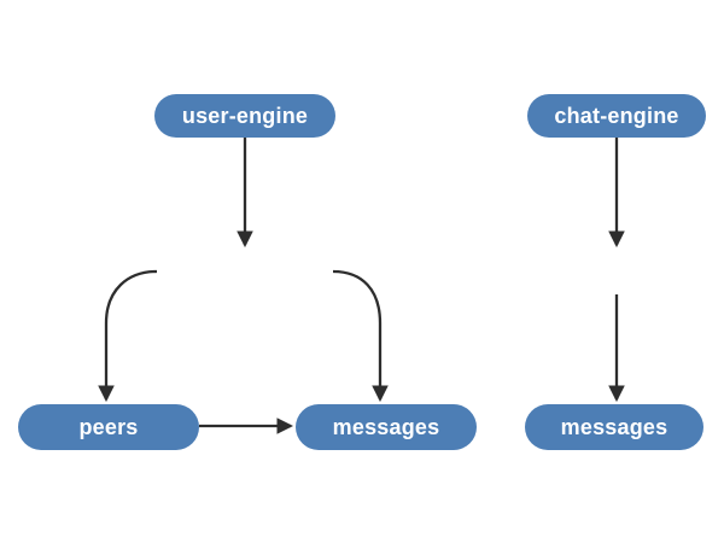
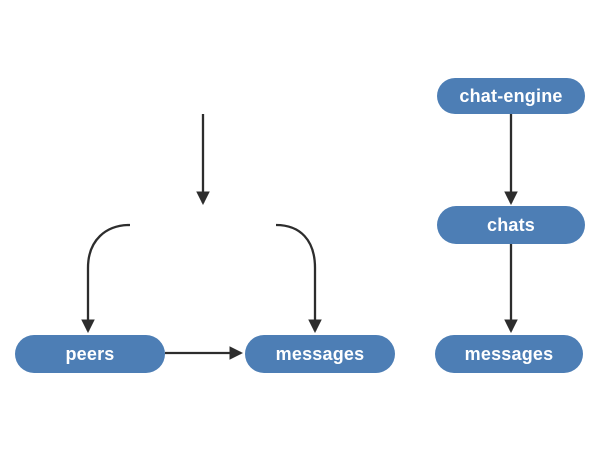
- user-engine
  peers
  messages
  chat-engine
+ chats
  messages
